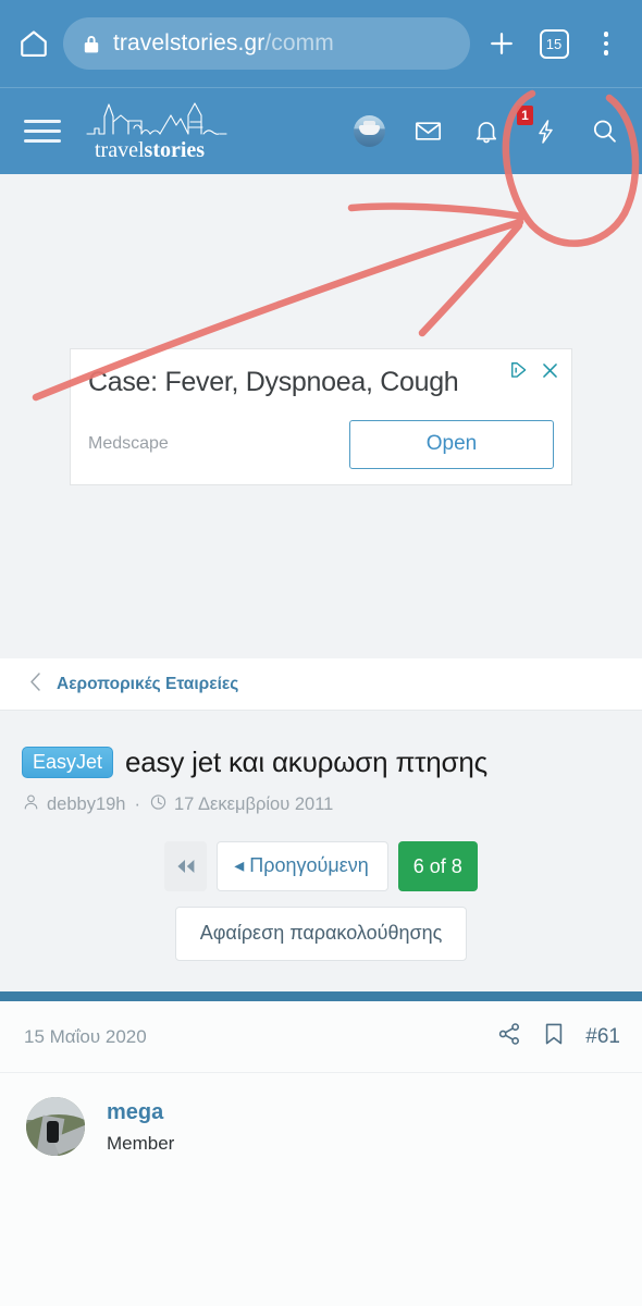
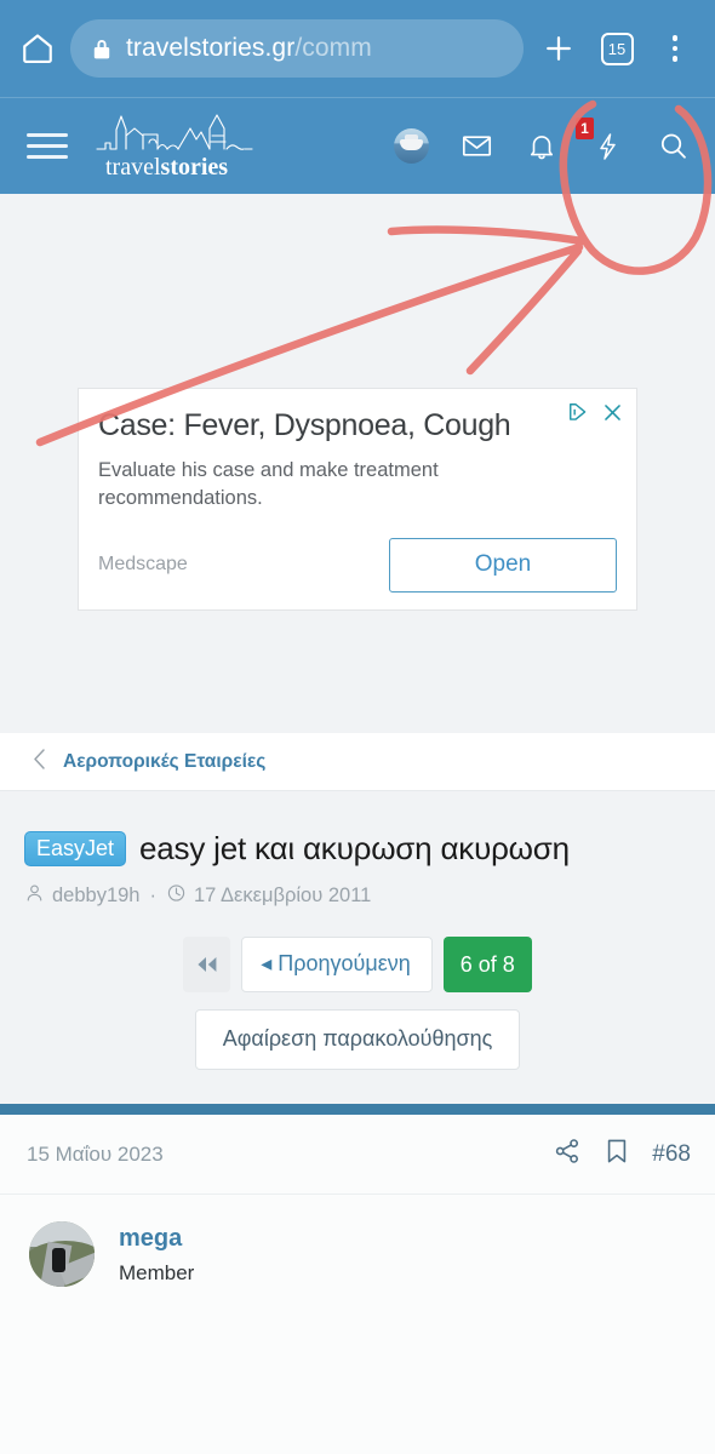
  travelstories.gr/comm
  15
  travelstories
  1
  Case: Fever, Dyspnoea, Cough
+ Evaluate his case and make treatment recommendations.
  Medscape
  Open
  Αεροπορικές Εταιρείες
  EasyJet
- easy jet και ακυρωση πτησης
+ easy jet και ακυρωση ακυρωση
  debby19h
  ·
  17 Δεκεμβρίου 2011
  ◂
  Προηγούμενη
  6 of 8
  Αφαίρεση παρακολούθησης
- 15 Μαΐου 2020
+ 15 Μαΐου 2023
- #61
+ #68
  mega
  Member
